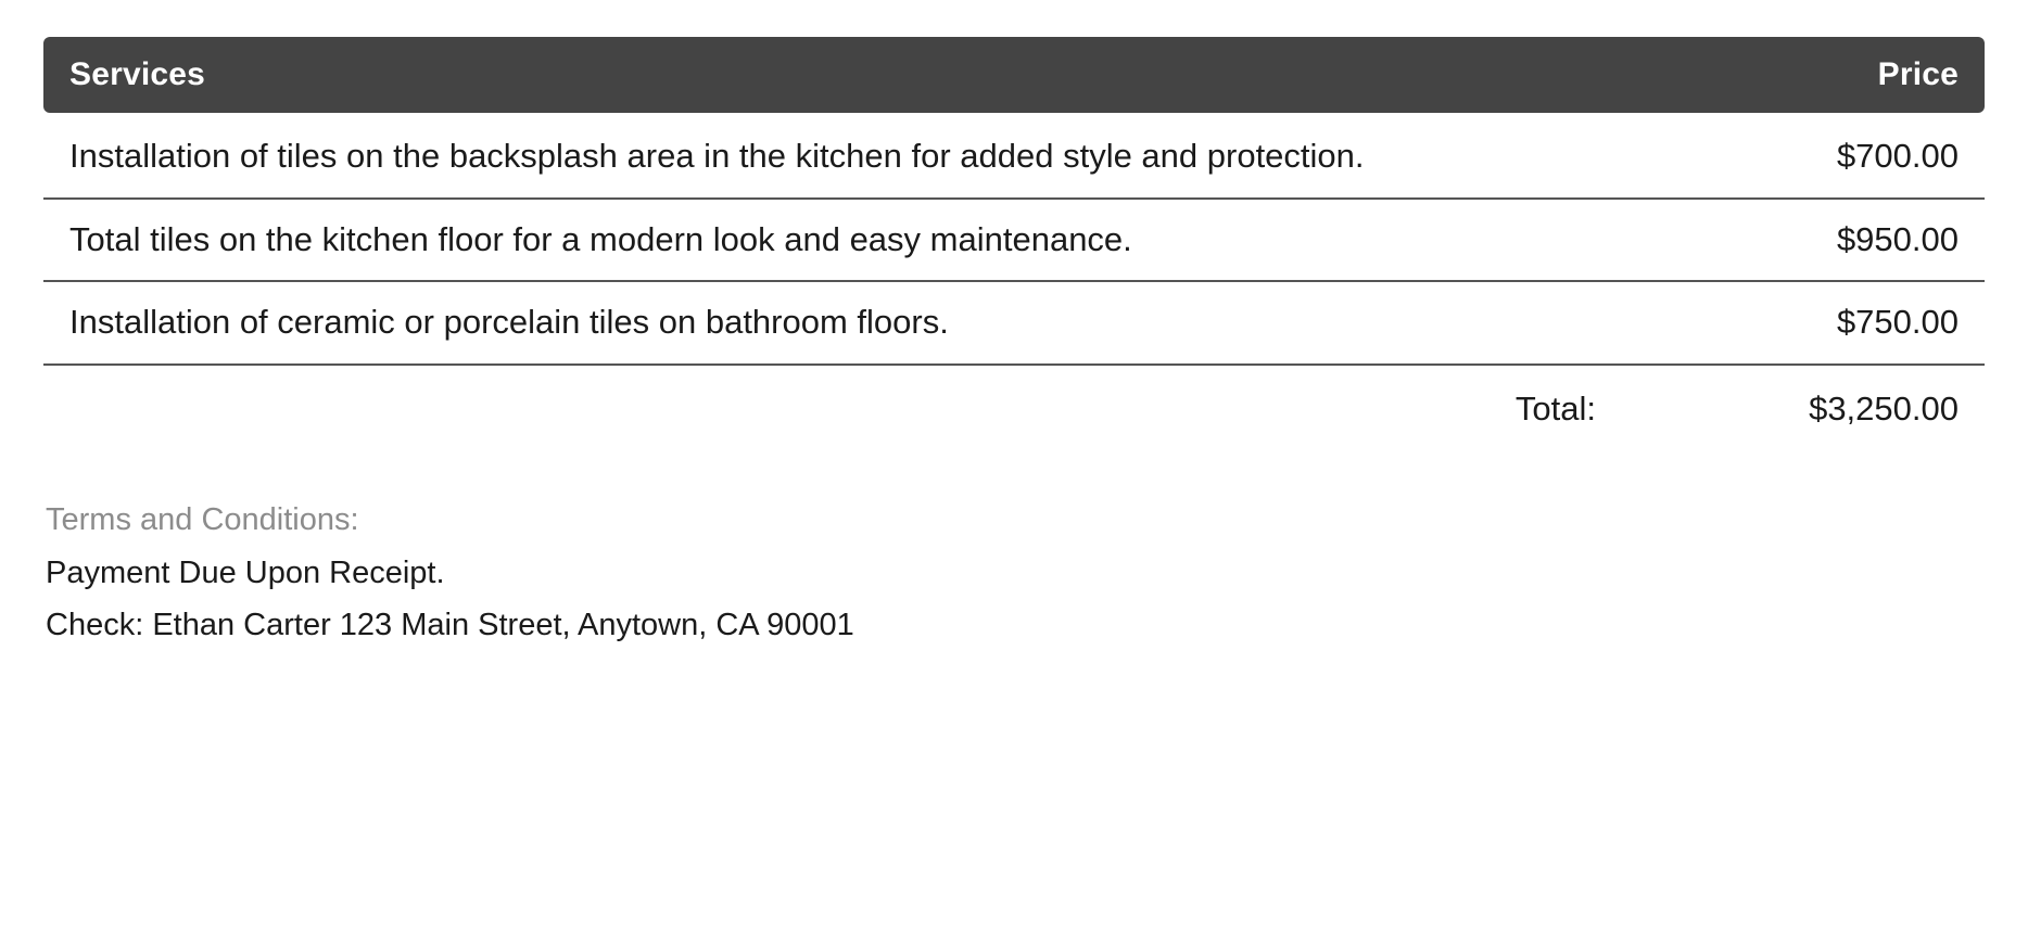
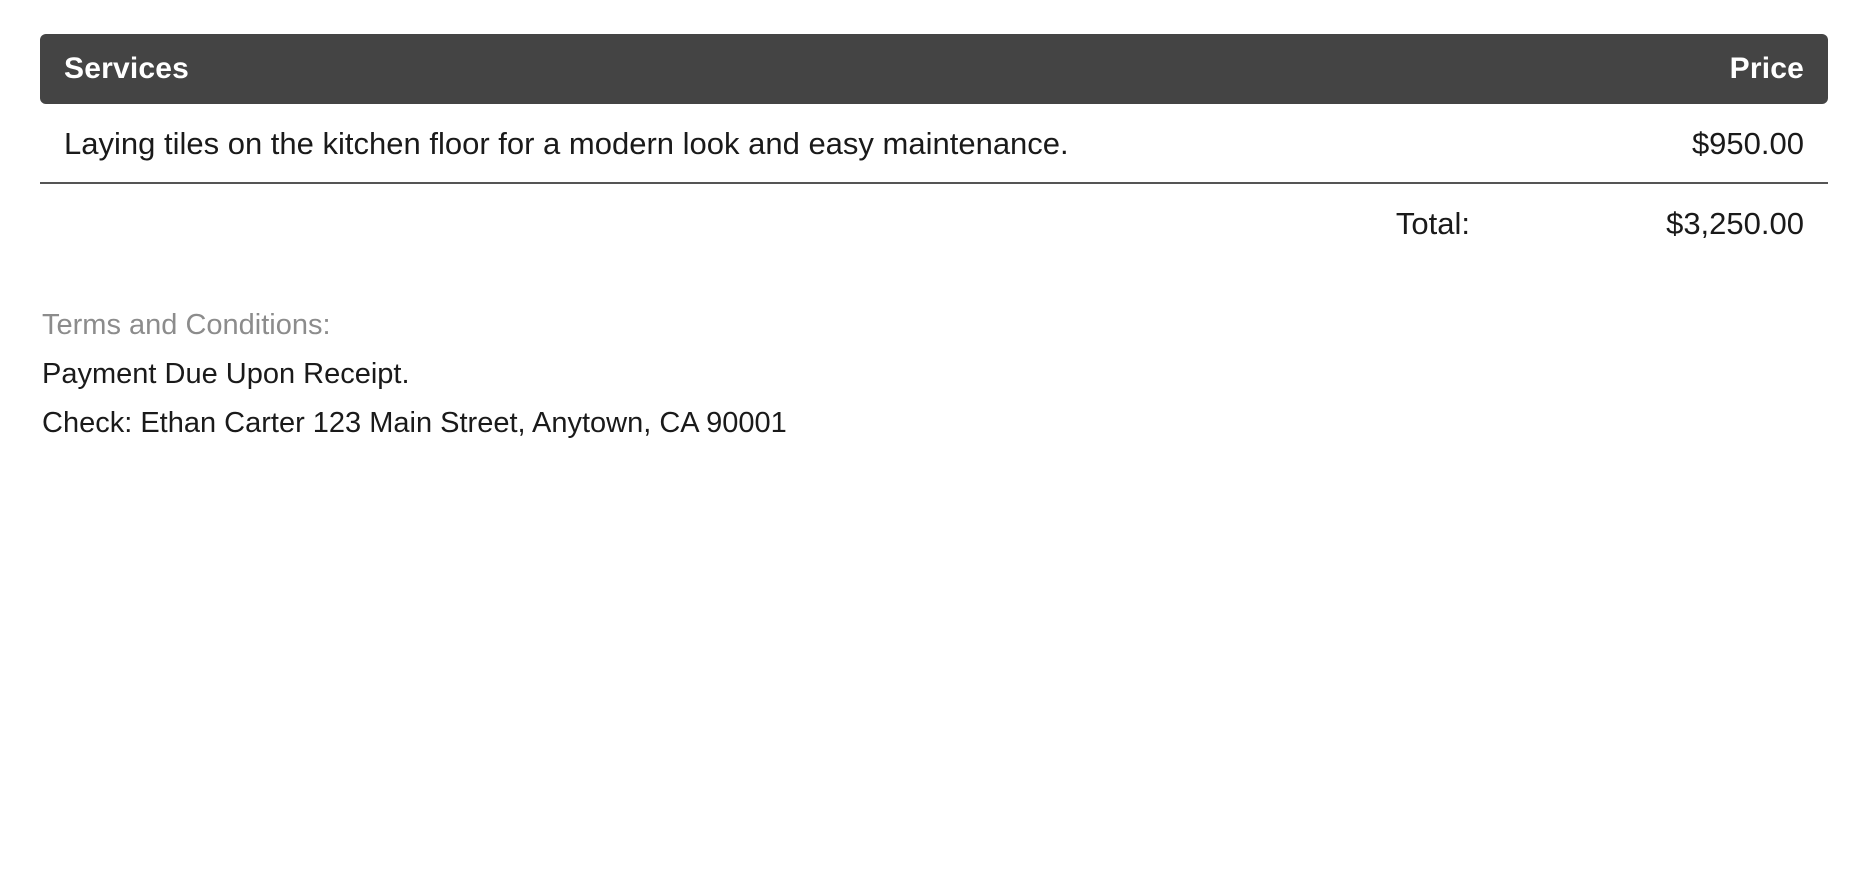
  Services	Price
- Installation of tiles on the backsplash area in the kitchen for added style and protection.	$700.00
- Total tiles on the kitchen floor for a modern look and easy maintenance.	$950.00
+ Laying tiles on the kitchen floor for a modern look and easy maintenance.	$950.00
- Installation of ceramic or porcelain tiles on bathroom floors.	$750.00
  Total:	$3,250.00
  Terms and Conditions:
  Payment Due Upon Receipt.
  Check: Ethan Carter 123 Main Street, Anytown, CA 90001
